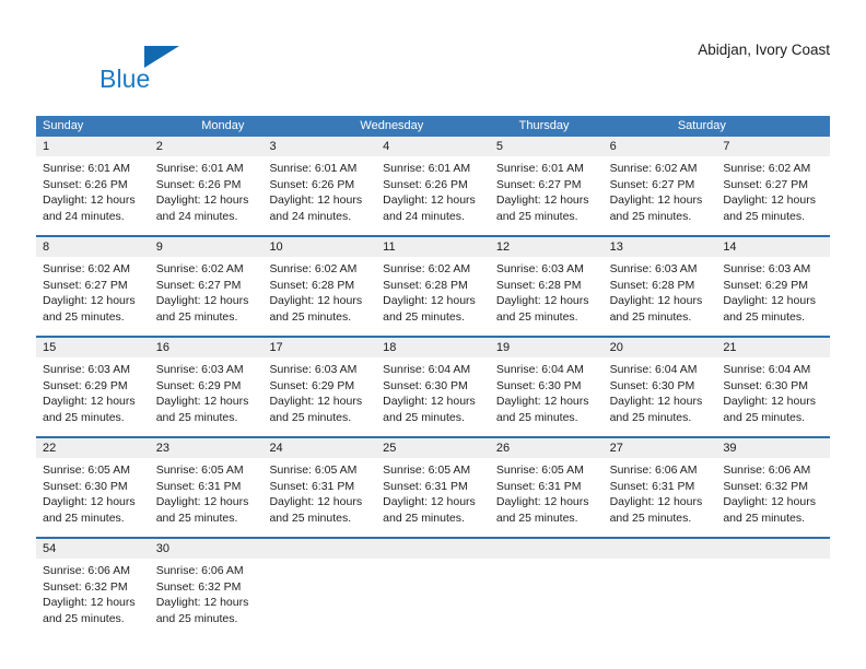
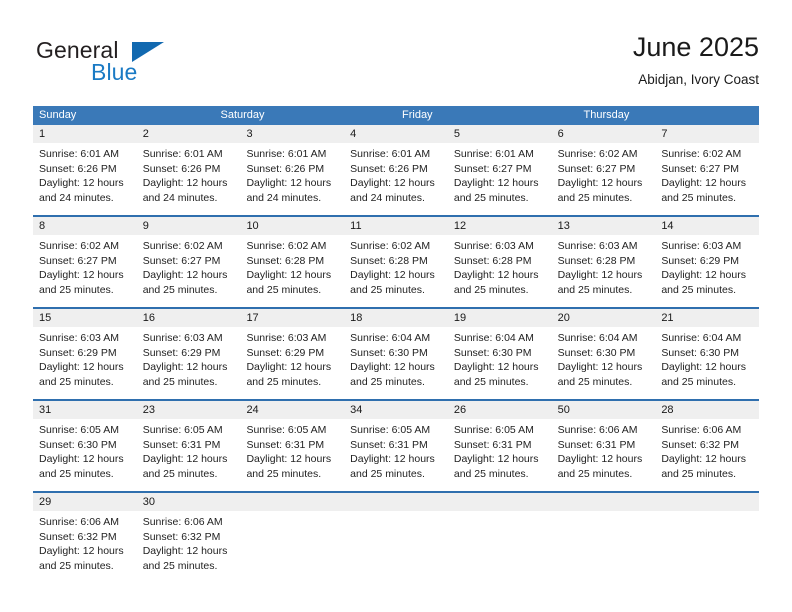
+ General
  Blue
+ June 2025
  Abidjan, Ivory Coast
  Sunday
- Monday
- Wednesday
- Thursday
+ Saturday
+ Friday
- Saturday
+ Thursday
  1
  Sunrise: 6:01 AM
  Sunset: 6:26 PM
  Daylight: 12 hours
  and 24 minutes.
  2
  Sunrise: 6:01 AM
  Sunset: 6:26 PM
  Daylight: 12 hours
  and 24 minutes.
  3
  Sunrise: 6:01 AM
  Sunset: 6:26 PM
  Daylight: 12 hours
  and 24 minutes.
  4
  Sunrise: 6:01 AM
  Sunset: 6:26 PM
  Daylight: 12 hours
  and 24 minutes.
  5
  Sunrise: 6:01 AM
  Sunset: 6:27 PM
  Daylight: 12 hours
  and 25 minutes.
  6
  Sunrise: 6:02 AM
  Sunset: 6:27 PM
  Daylight: 12 hours
  and 25 minutes.
  7
  Sunrise: 6:02 AM
  Sunset: 6:27 PM
  Daylight: 12 hours
  and 25 minutes.
  8
  Sunrise: 6:02 AM
  Sunset: 6:27 PM
  Daylight: 12 hours
  and 25 minutes.
  9
  Sunrise: 6:02 AM
  Sunset: 6:27 PM
  Daylight: 12 hours
  and 25 minutes.
  10
  Sunrise: 6:02 AM
  Sunset: 6:28 PM
  Daylight: 12 hours
  and 25 minutes.
  11
  Sunrise: 6:02 AM
  Sunset: 6:28 PM
  Daylight: 12 hours
  and 25 minutes.
  12
  Sunrise: 6:03 AM
  Sunset: 6:28 PM
  Daylight: 12 hours
  and 25 minutes.
  13
  Sunrise: 6:03 AM
  Sunset: 6:28 PM
  Daylight: 12 hours
  and 25 minutes.
  14
  Sunrise: 6:03 AM
  Sunset: 6:29 PM
  Daylight: 12 hours
  and 25 minutes.
  15
  Sunrise: 6:03 AM
  Sunset: 6:29 PM
  Daylight: 12 hours
  and 25 minutes.
  16
  Sunrise: 6:03 AM
  Sunset: 6:29 PM
  Daylight: 12 hours
  and 25 minutes.
  17
  Sunrise: 6:03 AM
  Sunset: 6:29 PM
  Daylight: 12 hours
  and 25 minutes.
  18
  Sunrise: 6:04 AM
  Sunset: 6:30 PM
  Daylight: 12 hours
  and 25 minutes.
  19
  Sunrise: 6:04 AM
  Sunset: 6:30 PM
  Daylight: 12 hours
  and 25 minutes.
  20
  Sunrise: 6:04 AM
  Sunset: 6:30 PM
  Daylight: 12 hours
  and 25 minutes.
  21
  Sunrise: 6:04 AM
  Sunset: 6:30 PM
  Daylight: 12 hours
  and 25 minutes.
- 22
+ 31
  Sunrise: 6:05 AM
  Sunset: 6:30 PM
  Daylight: 12 hours
  and 25 minutes.
  23
  Sunrise: 6:05 AM
  Sunset: 6:31 PM
  Daylight: 12 hours
  and 25 minutes.
  24
  Sunrise: 6:05 AM
  Sunset: 6:31 PM
  Daylight: 12 hours
  and 25 minutes.
- 25
+ 34
  Sunrise: 6:05 AM
  Sunset: 6:31 PM
  Daylight: 12 hours
  and 25 minutes.
  26
  Sunrise: 6:05 AM
  Sunset: 6:31 PM
  Daylight: 12 hours
  and 25 minutes.
- 27
+ 50
  Sunrise: 6:06 AM
  Sunset: 6:31 PM
  Daylight: 12 hours
  and 25 minutes.
- 39
+ 28
  Sunrise: 6:06 AM
  Sunset: 6:32 PM
  Daylight: 12 hours
  and 25 minutes.
- 54
+ 29
  Sunrise: 6:06 AM
  Sunset: 6:32 PM
  Daylight: 12 hours
  and 25 minutes.
  30
  Sunrise: 6:06 AM
  Sunset: 6:32 PM
  Daylight: 12 hours
  and 25 minutes.
